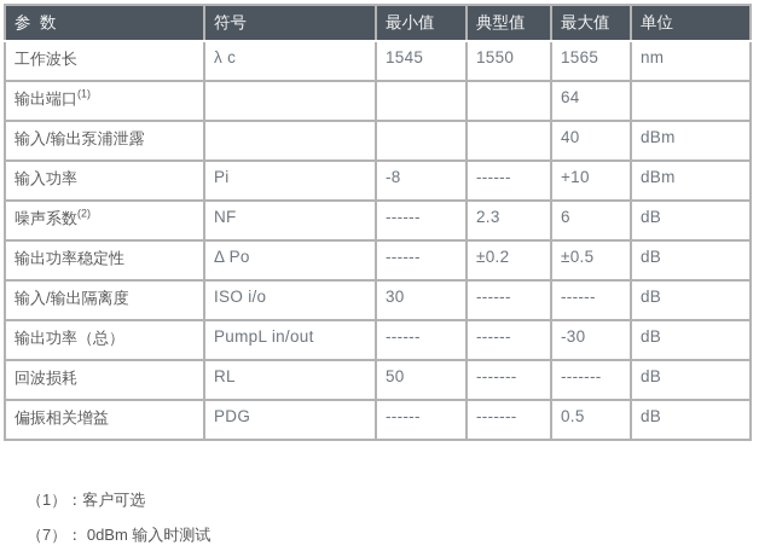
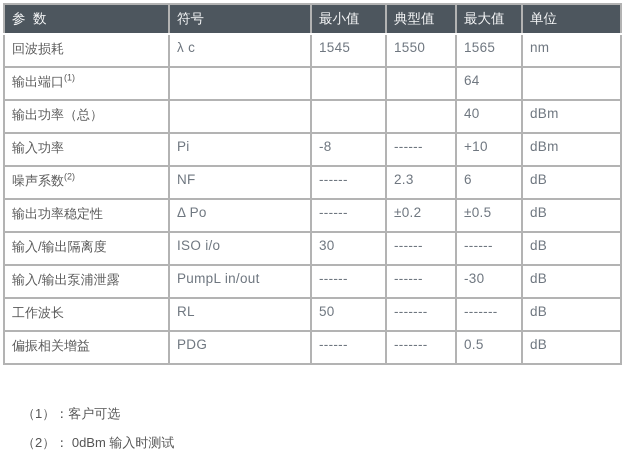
  参 数	符号	最小值	典型值	最大值	单位
- 工作波长	λ c	1545	1550	1565	nm
+ 回波损耗	λ c	1545	1550	1565	nm
  输出端口(1)				64
- 输入/输出泵浦泄露				40	dBm
+ 输出功率（总）				40	dBm
  输入功率	Pi	-8	------	+10	dBm
  噪声系数(2)	NF	------	2.3	6	dB
  输出功率稳定性	Δ Po	------	±0.2	±0.5	dB
  输入/输出隔离度	ISO i/o	30	------	------	dB
- 输出功率（总）	PumpL in/out	------	------	-30	dB
+ 输入/输出泵浦泄露	PumpL in/out	------	------	-30	dB
- 回波损耗	RL	50	-------	-------	dB
+ 工作波长	RL	50	-------	-------	dB
  偏振相关增益	PDG	------	-------	0.5	dB
  （1）：客户可选
- （7）： 0dBm 输入时测试
+ （2）： 0dBm 输入时测试
